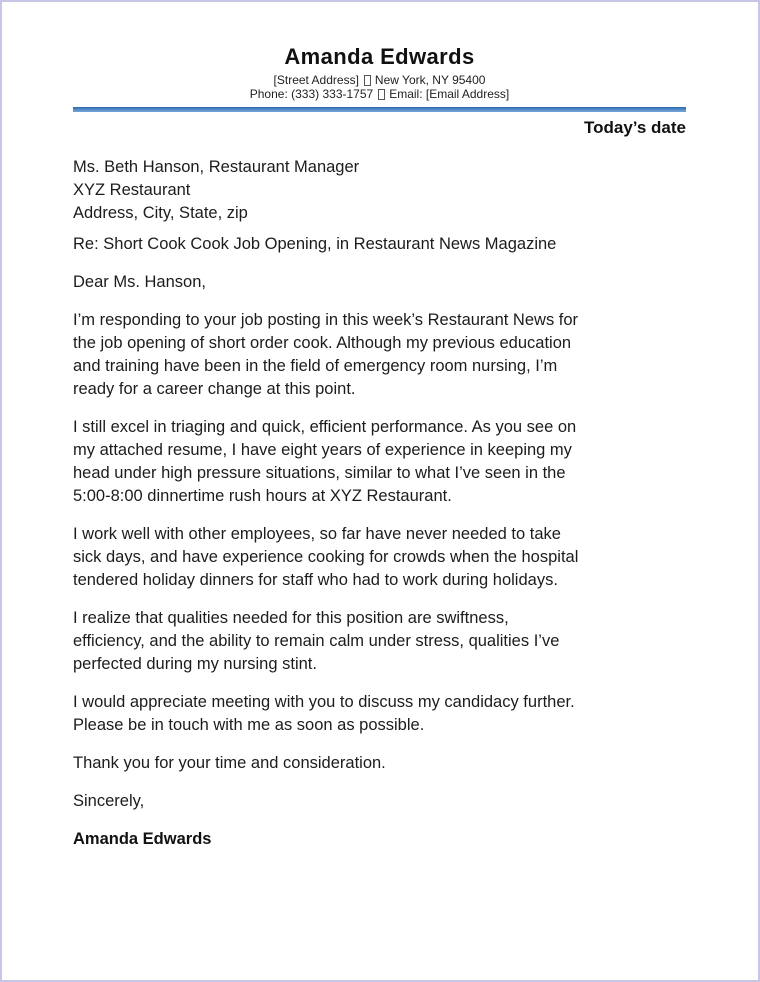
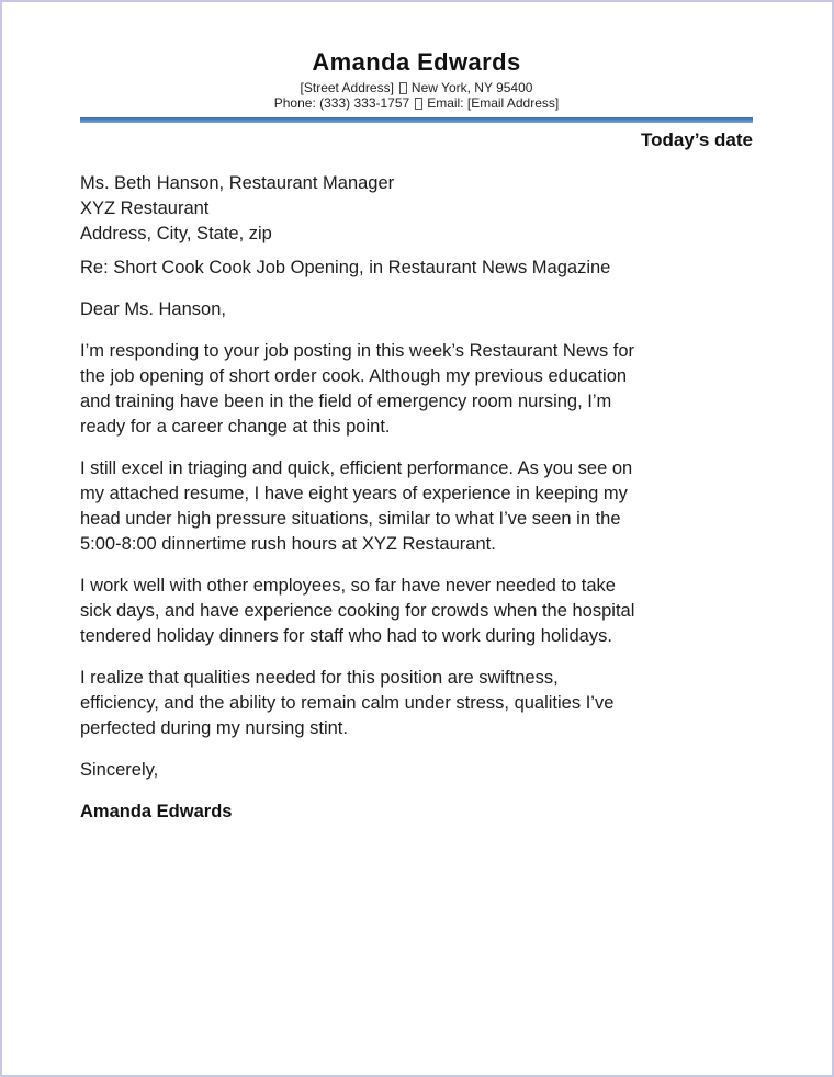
  Amanda Edwards
  [Street Address] New York, NY 95400
  Phone: (333) 333-1757 Email: [Email Address]
  Today’s date
  Ms. Beth Hanson, Restaurant Manager
  XYZ Restaurant
  Address, City, State, zip
  Re: Short Cook Cook Job Opening, in Restaurant News Magazine
  Dear Ms. Hanson,
  I’m responding to your job posting in this week’s Restaurant News for
  the job opening of short order cook. Although my previous education
  and training have been in the field of emergency room nursing, I’m
  ready for a career change at this point.
  I still excel in triaging and quick, efficient performance. As you see on
  my attached resume, I have eight years of experience in keeping my
  head under high pressure situations, similar to what I’ve seen in the
  5:00-8:00 dinnertime rush hours at XYZ Restaurant.
  I work well with other employees, so far have never needed to take
  sick days, and have experience cooking for crowds when the hospital
  tendered holiday dinners for staff who had to work during holidays.
  I realize that qualities needed for this position are swiftness,
  efficiency, and the ability to remain calm under stress, qualities I’ve
  perfected during my nursing stint.
- I would appreciate meeting with you to discuss my candidacy further.
- Please be in touch with me as soon as possible.
- Thank you for your time and consideration.
  Sincerely,
  Amanda Edwards
